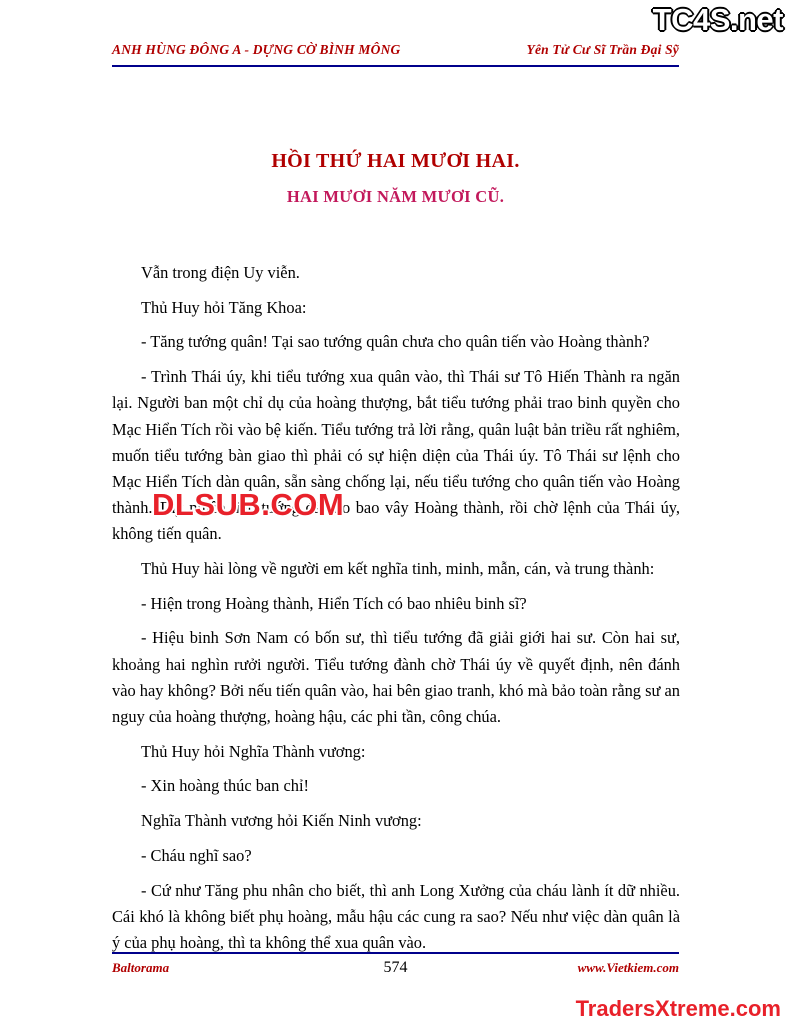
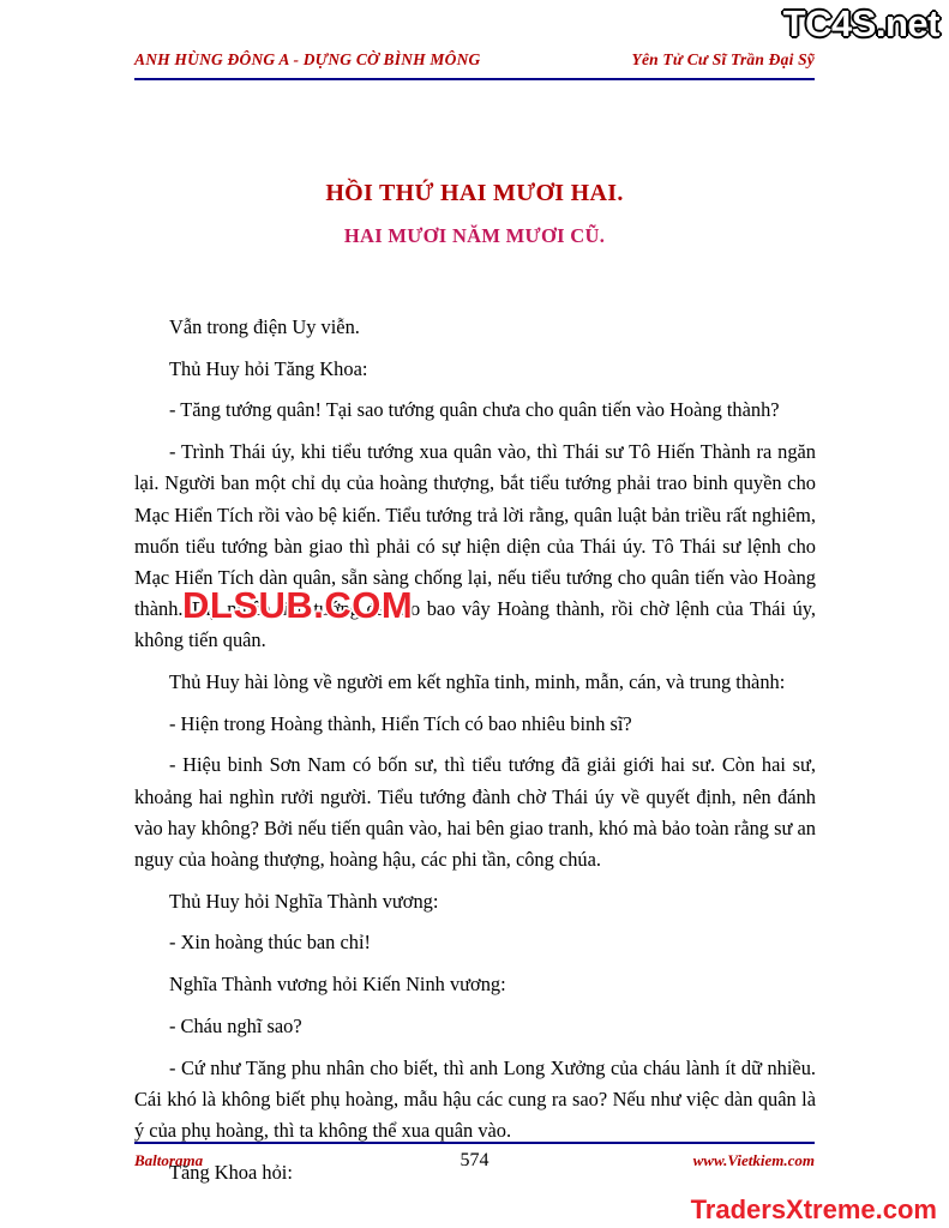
  ANH HÙNG ĐÔNG A - DỰNG CỜ BÌNH MÔNG
  Yên Tử Cư Sĩ Trần Đại Sỹ
  HỒI THỨ HAI MƯƠI HAI.
  HAI MƯƠI NĂM MƯƠI CŨ.
  Vẫn trong điện Uy viễn.
  Thủ Huy hỏi Tăng Khoa:
  - Tăng tướng quân! Tại sao tướng quân chưa cho quân tiến vào Hoàng thành?
  - Trình Thái úy, khi tiểu tướng xua quân vào, thì Thái sư Tô Hiến Thành ra ngăn lại. Người ban một chỉ dụ của hoàng thượng, bắt tiểu tướng phải trao binh quyền cho Mạc Hiển Tích rồi vào bệ kiến. Tiểu tướng trả lời rằng, quân luật bản triều rất nghiêm, muốn tiểu tướng bàn giao thì phải có sự hiện diện của Thái úy. Tô Thái sư lệnh cho Mạc Hiển Tích dàn quân, sẵn sàng chống lại, nếu tiểu tướng cho quân tiến vào Hoàng thành. Tuy nhiên tiểu tướng đã cho bao vây Hoàng thành, rồi chờ lệnh của Thái úy, không tiến quân.
  Thủ Huy hài lòng về người em kết nghĩa tinh, minh, mẫn, cán, và trung thành:
  - Hiện trong Hoàng thành, Hiển Tích có bao nhiêu binh sĩ?
  - Hiệu binh Sơn Nam có bốn sư, thì tiểu tướng đã giải giới hai sư. Còn hai sư, khoảng hai nghìn rưởi người. Tiểu tướng đành chờ Thái úy về quyết định, nên đánh vào hay không? Bởi nếu tiến quân vào, hai bên giao tranh, khó mà bảo toàn rằng sư an nguy của hoàng thượng, hoàng hậu, các phi tần, công chúa.
  Thủ Huy hỏi Nghĩa Thành vương:
  - Xin hoàng thúc ban chỉ!
  Nghĩa Thành vương hỏi Kiến Ninh vương:
  - Cháu nghĩ sao?
  - Cứ như Tăng phu nhân cho biết, thì anh Long Xưởng của cháu lành ít dữ nhiều. Cái khó là không biết phụ hoàng, mẫu hậu các cung ra sao? Nếu như việc dàn quân là ý của phụ hoàng, thì ta không thể xua quân vào.
+ Tăng Khoa hỏi:
  Baltorama
  574
  www.Vietkiem.com
  TC4S.net
  DLSUB.COM
  TradersXtreme.com
